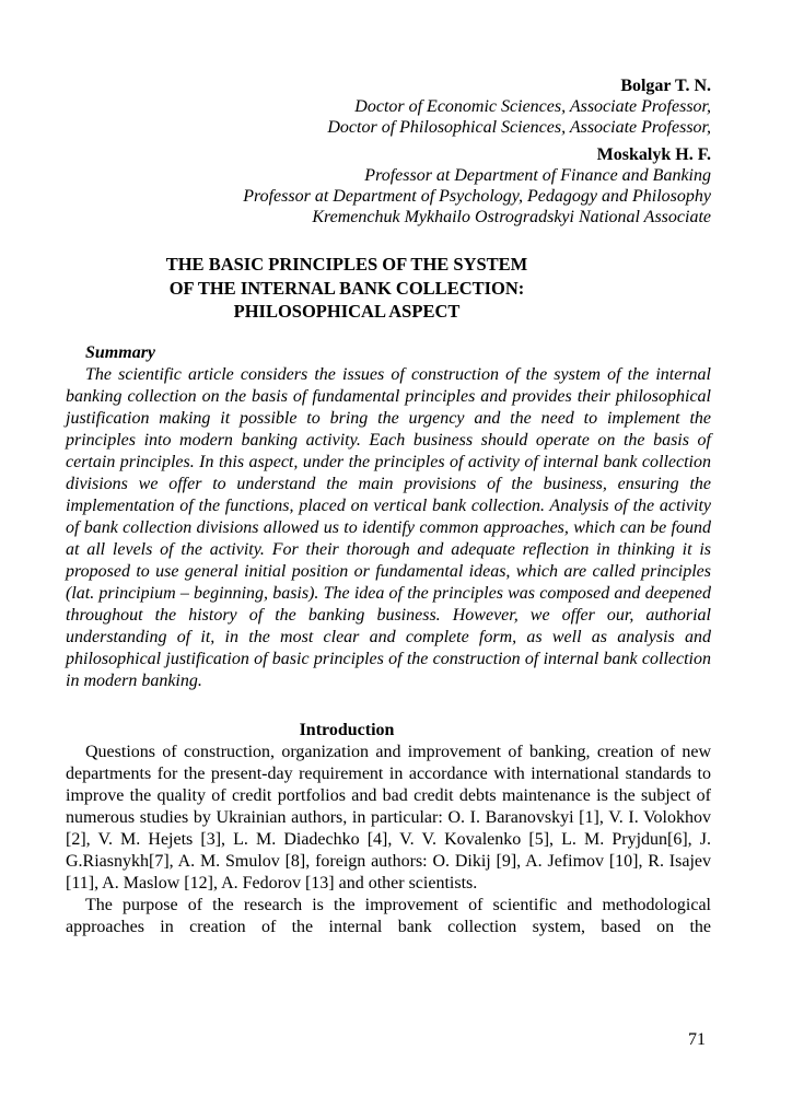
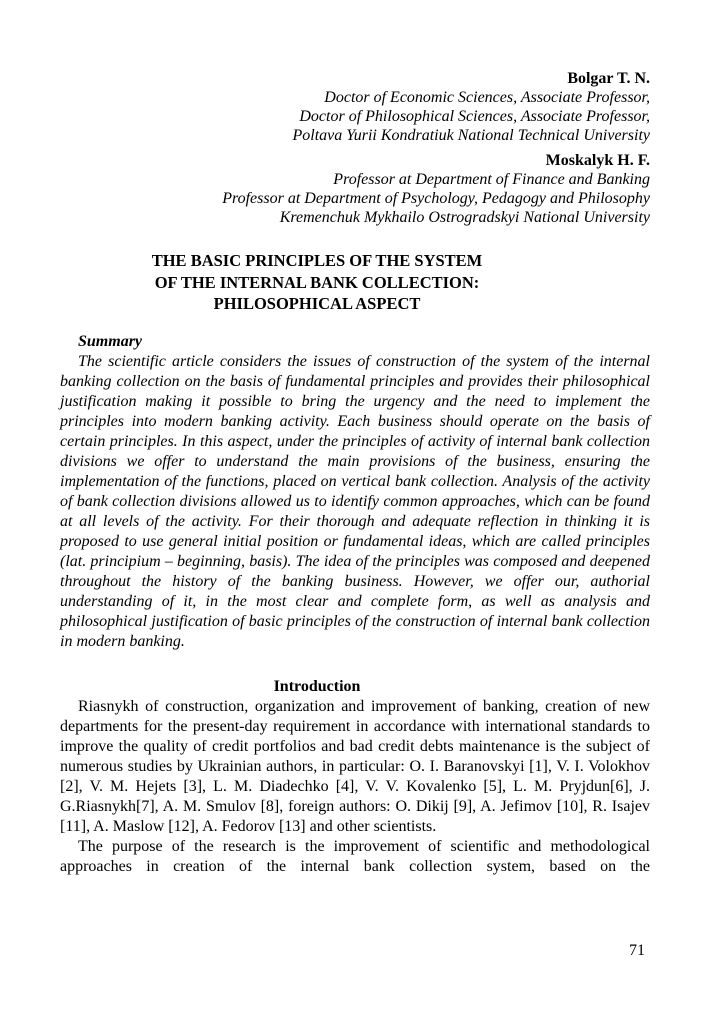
  Bolgar T. N.
  Doctor of Economic Sciences, Associate Professor,
  Doctor of Philosophical Sciences, Associate Professor,
+ Poltava Yurii Kondratiuk National Technical University
  Moskalyk H. F.
  Professor at Department of Finance and Banking
  Professor at Department of Psychology, Pedagogy and Philosophy
- Kremenchuk Mykhailo Ostrogradskyi National Associate
+ Kremenchuk Mykhailo Ostrogradskyi National University
  THE BASIC PRINCIPLES OF THE SYSTEM
  OF THE INTERNAL BANK COLLECTION:
  PHILOSOPHICAL ASPECT
  Summary
  The scientific article considers the issues of construction of the system of the internal banking collection on the basis of fundamental principles and provides their philosophical justification making it possible to bring the urgency and the need to implement the principles into modern banking activity. Each business should operate on the basis of certain principles. In this aspect, under the principles of activity of internal bank collection divisions we offer to understand the main provisions of the business, ensuring the implementation of the functions, placed on vertical bank collection. Analysis of the activity of bank collection divisions allowed us to identify common approaches, which can be found at all levels of the activity. For their thorough and adequate reflection in thinking it is proposed to use general initial position or fundamental ideas, which are called principles (lat. principium – beginning, basis). The idea of the principles was composed and deepened throughout the history of the banking business. However, we offer our, authorial understanding of it, in the most clear and complete form, as well as analysis and philosophical justification of basic principles of the construction of internal bank collection in modern banking.
  Introduction
- Questions of construction, organization and improvement of banking, creation of new departments for the present-day requirement in accordance with international standards to improve the quality of credit portfolios and bad credit debts maintenance is the subject of numerous studies by Ukrainian authors, in particular: O. I. Baranovskyi [1], V. I. Volokhov [2], V. M. Hejets [3], L. M. Diadechko [4], V. V. Kovalenko [5], L. M. Pryjdun[6], J. G.Riasnykh[7], A. M. Smulov [8], foreign authors: O. Dikij [9], A. Jefimov [10], R. Isajev [11], A. Maslow [12], A. Fedorov [13] and other scientists.
+ Riasnykh of construction, organization and improvement of banking, creation of new departments for the present-day requirement in accordance with international standards to improve the quality of credit portfolios and bad credit debts maintenance is the subject of numerous studies by Ukrainian authors, in particular: O. I. Baranovskyi [1], V. I. Volokhov [2], V. M. Hejets [3], L. M. Diadechko [4], V. V. Kovalenko [5], L. M. Pryjdun[6], J. G.Riasnykh[7], A. M. Smulov [8], foreign authors: O. Dikij [9], A. Jefimov [10], R. Isajev [11], A. Maslow [12], A. Fedorov [13] and other scientists.
  The purpose of the research is the improvement of scientific and methodological approaches in creation of the internal bank collection system, based on the
  71
